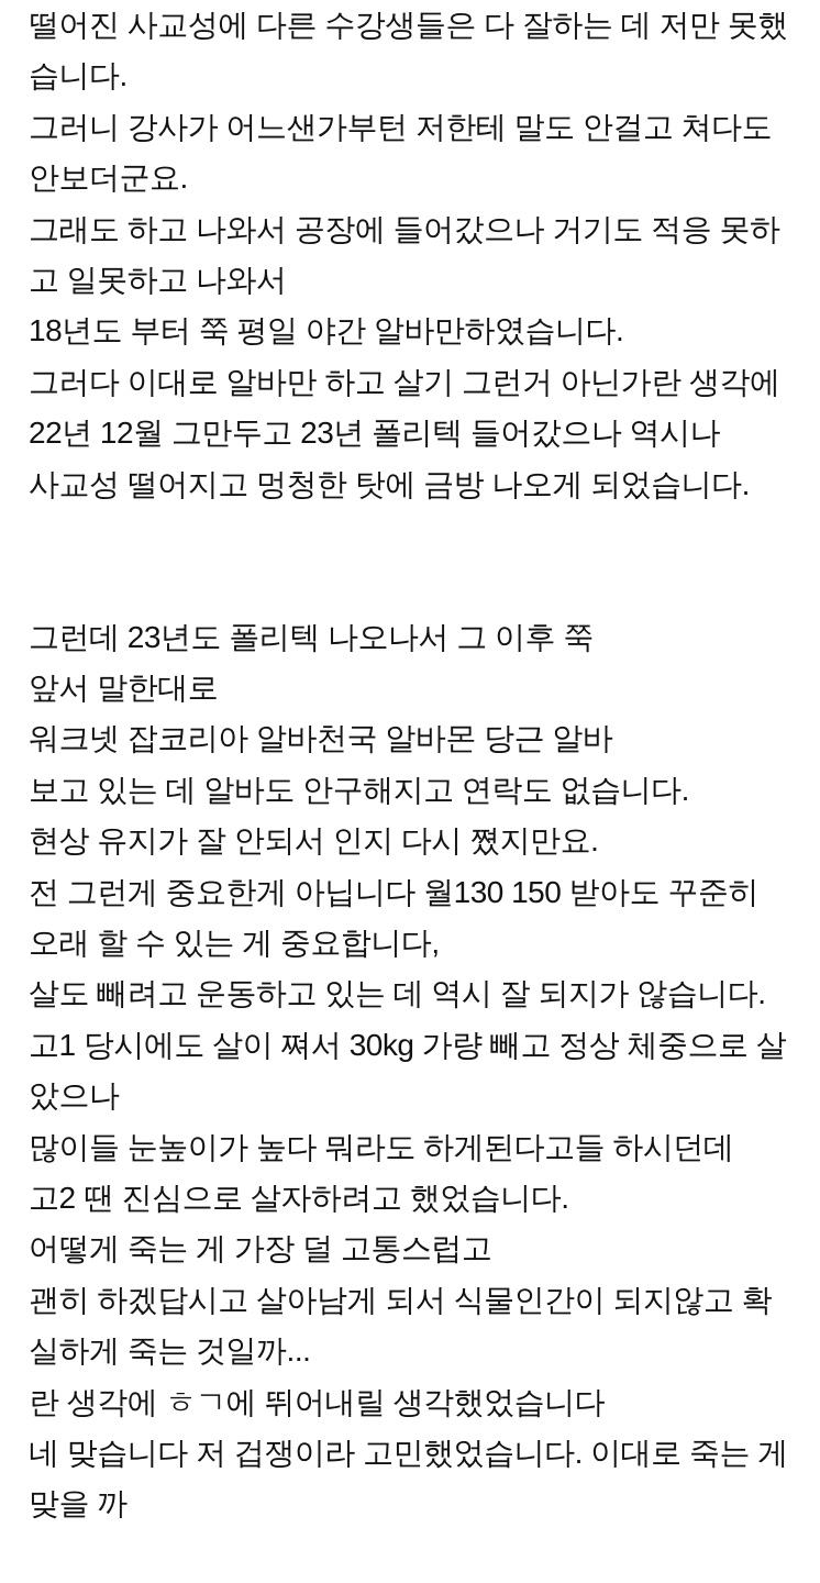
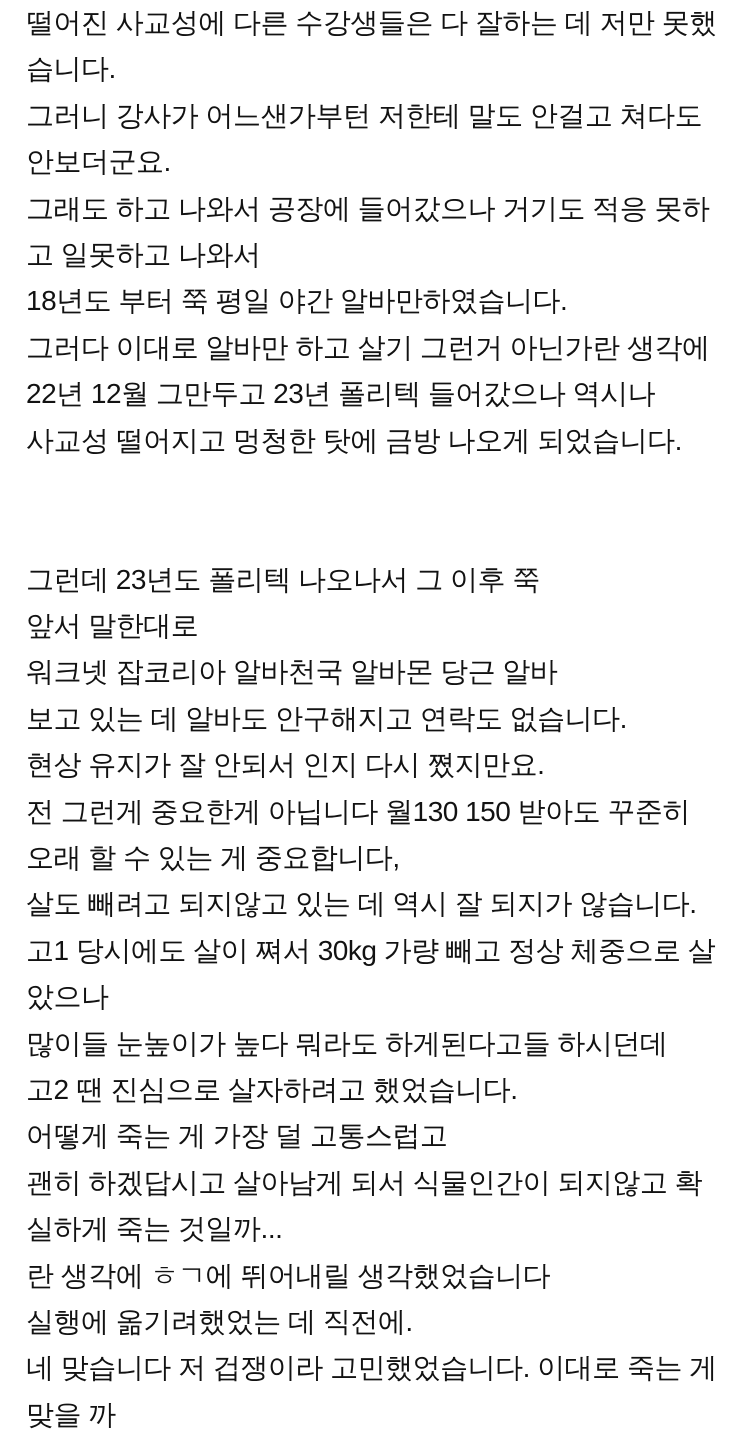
  떨어진 사교성에 다른 수강생들은 다 잘하는 데 저만 못했
  습니다.
  그러니 강사가 어느샌가부턴 저한테 말도 안걸고 쳐다도
  안보더군요.
  그래도 하고 나와서 공장에 들어갔으나 거기도 적응 못하
  고 일못하고 나와서
  18년도 부터 쭉 평일 야간 알바만하였습니다.
  그러다 이대로 알바만 하고 살기 그런거 아닌가란 생각에
  22년 12월 그만두고 23년 폴리텍 들어갔으나 역시나
  사교성 떨어지고 멍청한 탓에 금방 나오게 되었습니다.
  그런데 23년도 폴리텍 나오나서 그 이후 쭉
  앞서 말한대로
  워크넷 잡코리아 알바천국 알바몬 당근 알바
  보고 있는 데 알바도 안구해지고 연락도 없습니다.
  현상 유지가 잘 안되서 인지 다시 쪘지만요.
  전 그런게 중요한게 아닙니다 월130 150 받아도 꾸준히
  오래 할 수 있는 게 중요합니다,
- 살도 빼려고 운동하고 있는 데 역시 잘 되지가 않습니다.
+ 살도 빼려고 되지않고 있는 데 역시 잘 되지가 않습니다.
  고1 당시에도 살이 쪄서 30kg 가량 빼고 정상 체중으로 살
  았으나
  많이들 눈높이가 높다 뭐라도 하게된다고들 하시던데
  고2 땐 진심으로 살자하려고 했었습니다.
  어떻게 죽는 게 가장 덜 고통스럽고
  괜히 하겠답시고 살아남게 되서 식물인간이 되지않고 확
  실하게 죽는 것일까...
  란 생각에 ㅎㄱ에 뛰어내릴 생각했었습니다
+ 실행에 옮기려했었는 데 직전에.
  네 맞습니다 저 겁쟁이라 고민했었습니다. 이대로 죽는 게
  맞을 까
